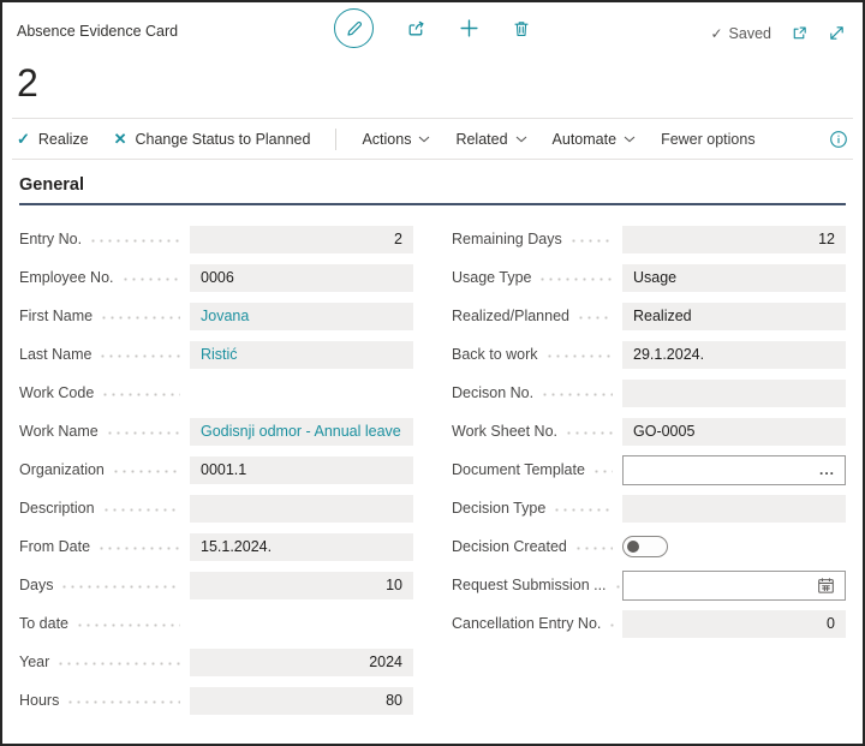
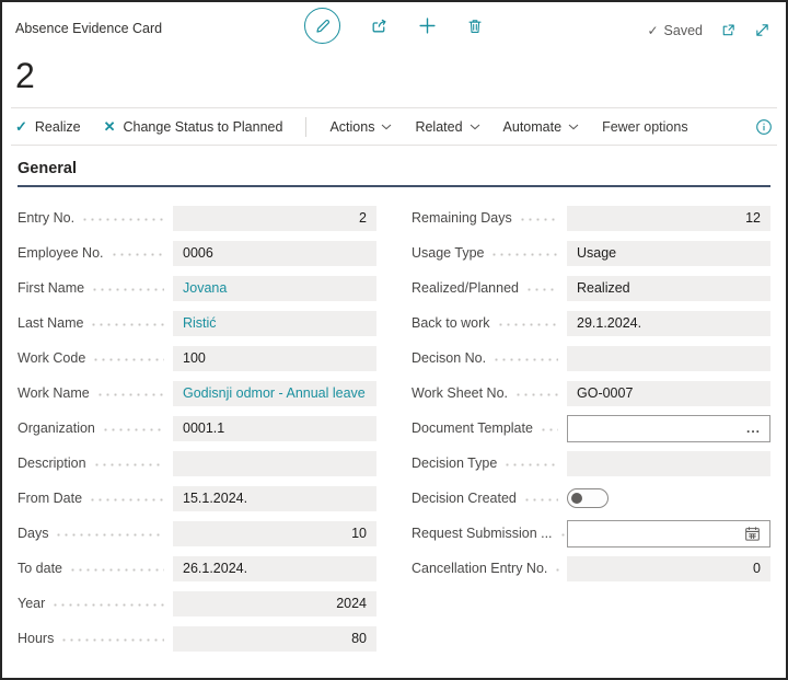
  Absence Evidence Card
  ✓
  Saved
  2
  ✓
  Realize
  ✕
  Change Status to Planned
  Actions
  Related
  Automate
  Fewer options
  General
  Entry No.
  2
  Employee No.
  0006
  First Name
  Jovana
  Last Name
  Ristić
  Work Code
+ 100
  Work Name
  Godisnji odmor - Annual leave
  Organization
  0001.1
  Description
  From Date
  15.1.2024.
  Days
  10
  To date
+ 26.1.2024.
  Year
  2024
  Hours
  80
  Remaining Days
  12
  Usage Type
  Usage
  Realized/Planned
  Realized
  Back to work
  29.1.2024.
  Decison No.
  Work Sheet No.
- GO-0005
+ GO-0007
  Document Template
  ...
  Decision Type
  Decision Created
  Request Submission ...
  Cancellation Entry No.
  0
